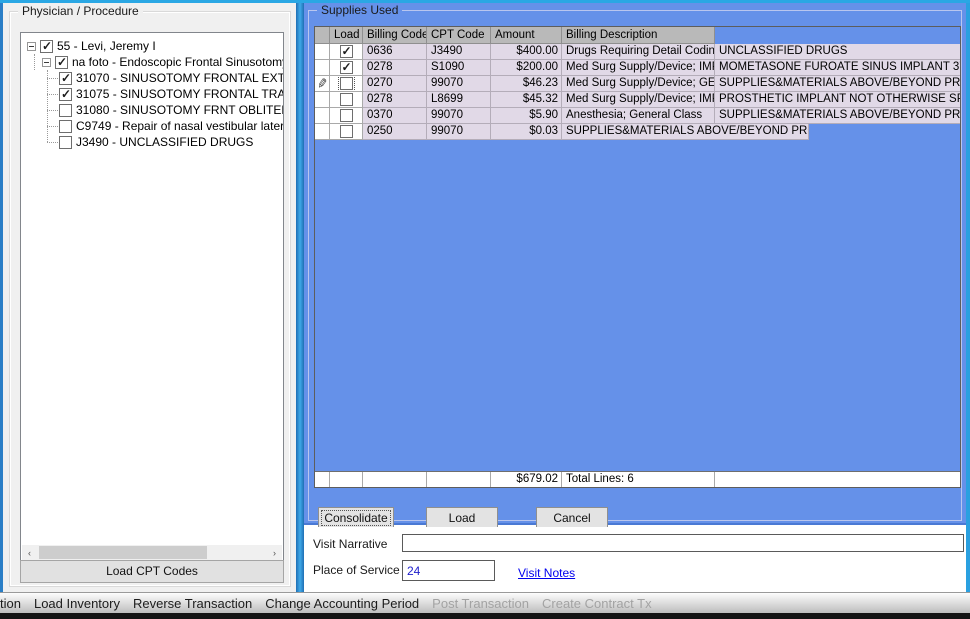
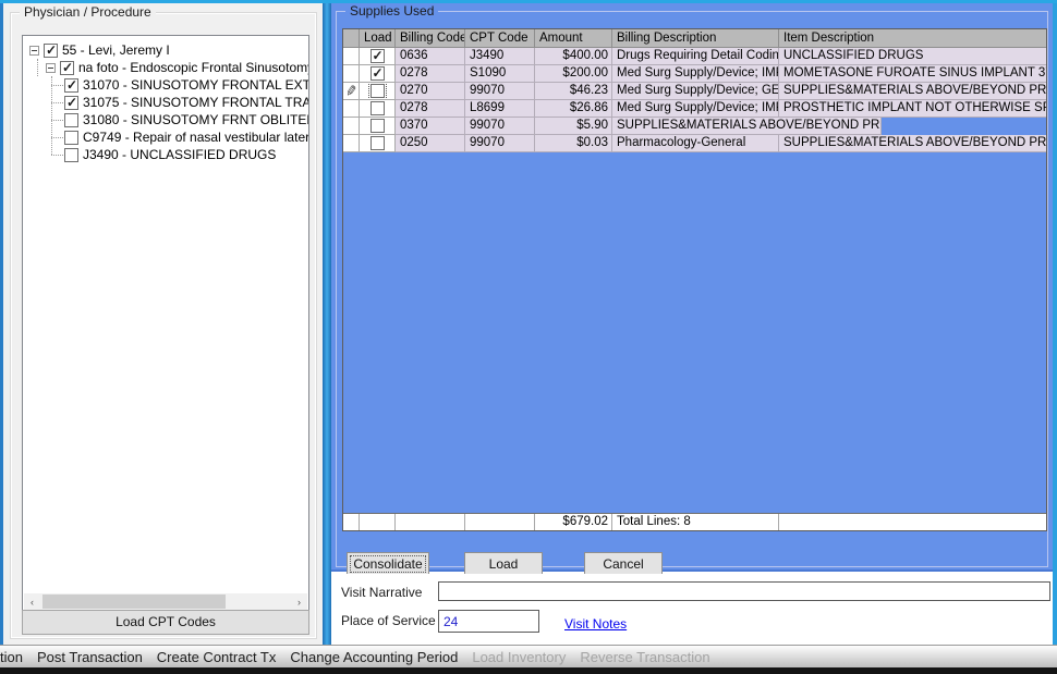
  Physician / Procedure
  55 - Levi, Jeremy I
  na foto - Endoscopic Frontal Sinusotom
  31070 - SINUSOTOMY FRONTAL EXT
  31075 - SINUSOTOMY FRONTAL TRA
  31080 - SINUSOTOMY FRNT OBLITE
  C9749 - Repair of nasal vestibular later
  J3490 - UNCLASSIFIED DRUGS
  ‹
  ›
  Load CPT Codes
  Supplies Used
  Load
  Billing Code
  CPT Code
  Amount
  Billing Description
+ Item Description
  0636
  J3490
  $400.00
  Drugs Requiring Detail Codin
  UNCLASSIFIED DRUGS
  0278
  S1090
  $200.00
  Med Surg Supply/Device; IM
  MOMETASONE FUROATE SINUS IMPLANT 3
  0270
  99070
  $46.23
  Med Surg Supply/Device; GE
  SUPPLIES&MATERIALS ABOVE/BEYOND PR
  0278
  L8699
- $45.32
+ $26.86
  Med Surg Supply/Device; IM
  PROSTHETIC IMPLANT NOT OTHERWISE S
  0370
  99070
  $5.90
- Anesthesia; General Class
  SUPPLIES&MATERIALS ABOVE/BEYOND PR
  0250
  99070
  $0.03
+ Pharmacology-General
  SUPPLIES&MATERIALS ABOVE/BEYOND PR
  $679.02
- Total Lines: 6
+ Total Lines: 8
  Consolidate
  Load
  Cancel
  Visit Narrative
  Place of Service
  24
  Visit Notes
  tion
- Load Inventory
+ Post Transaction
- Reverse Transaction
+ Create Contract Tx
  Change Accounting Period
- Post Transaction
+ Load Inventory
- Create Contract Tx
+ Reverse Transaction
